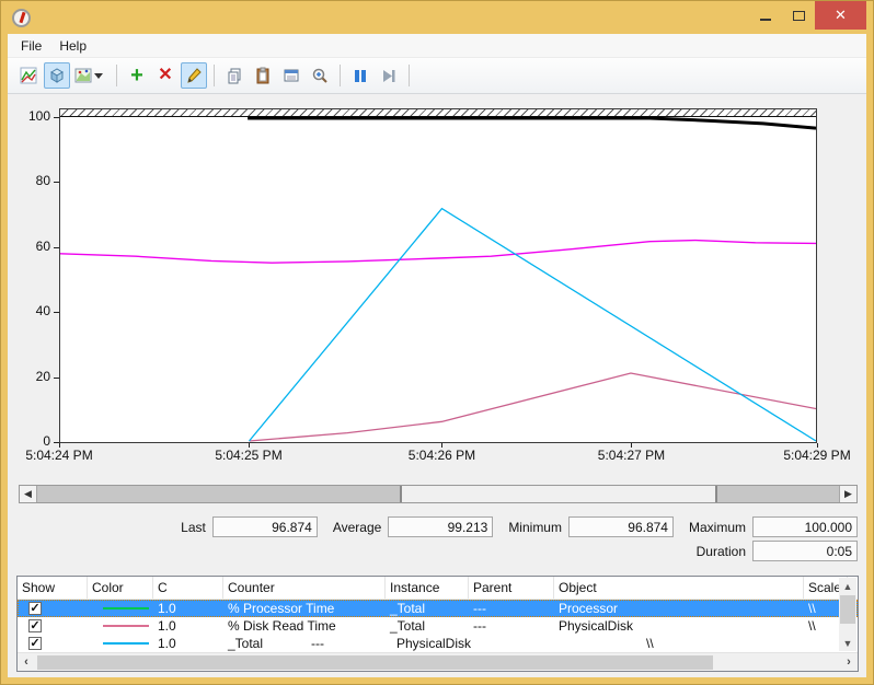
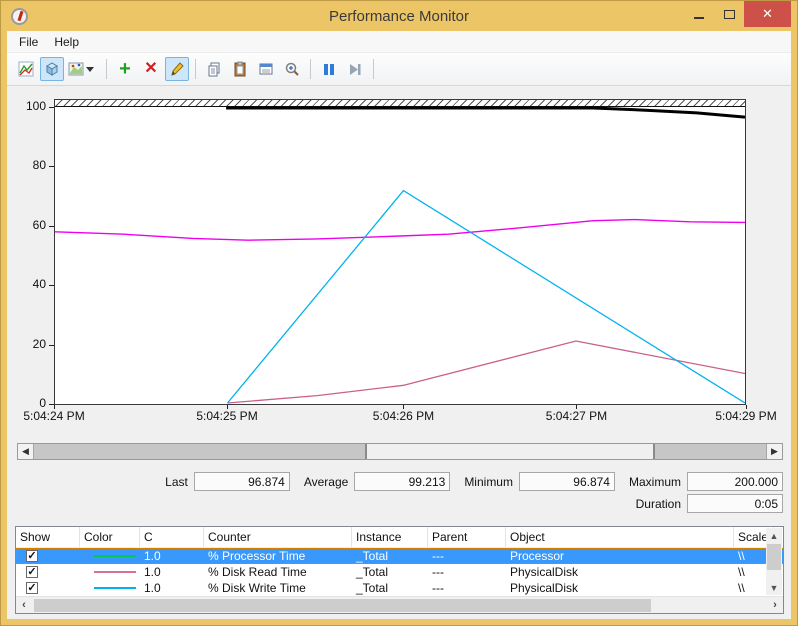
+ Performance Monitor
  ✕
  File
  Help
  +
  ✕
  0
  20
  40
  60
  80
  100
  5:04:24 PM
  5:04:25 PM
  5:04:26 PM
  5:04:27 PM
  5:04:29 PM
  ◀
  ▶
  Last
  96.874
  Average
  99.213
  Minimum
  96.874
  Maximum
- 100.000
+ 200.000
  Duration
  0:05
  Show
  Color
  C
  Counter
  Instance
  Parent
  Object
  Scale
  ✓
  1.0
  % Processor Time
  _Total
  ---
  Processor
  \\
  ✓
  1.0
  % Disk Read Time
  _Total
  ---
  PhysicalDisk
  \\
  ✓
  1.0
+ % Disk Write Time
  _Total
  ---
  PhysicalDisk
  \\
  ▲
  ▼
  ‹
  ›
